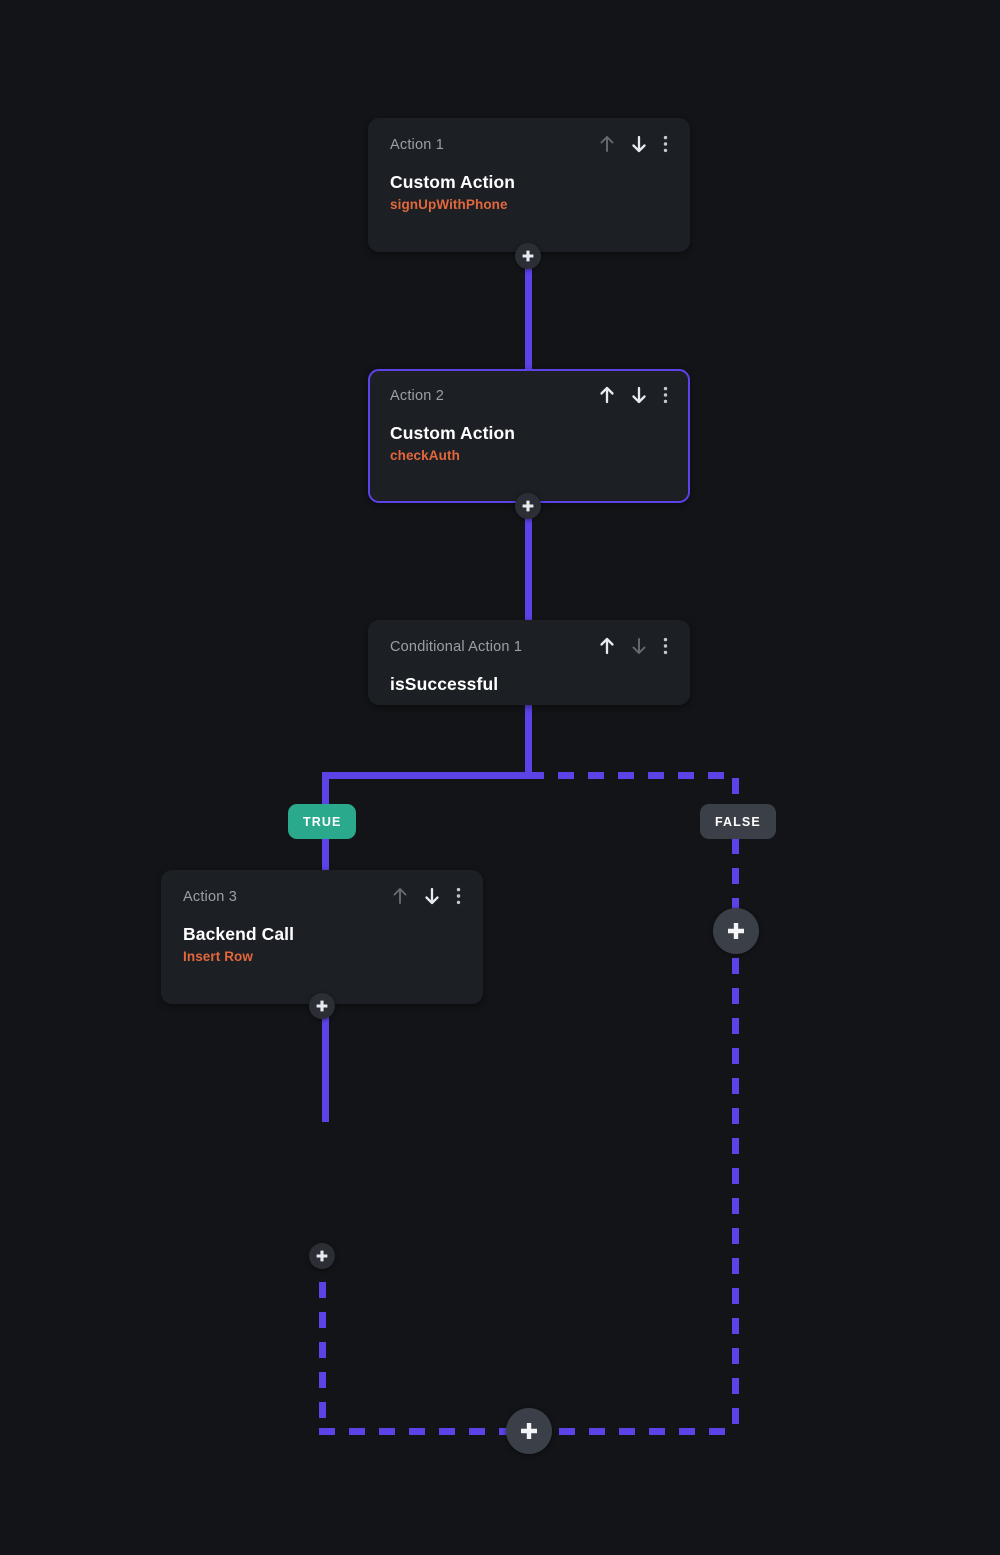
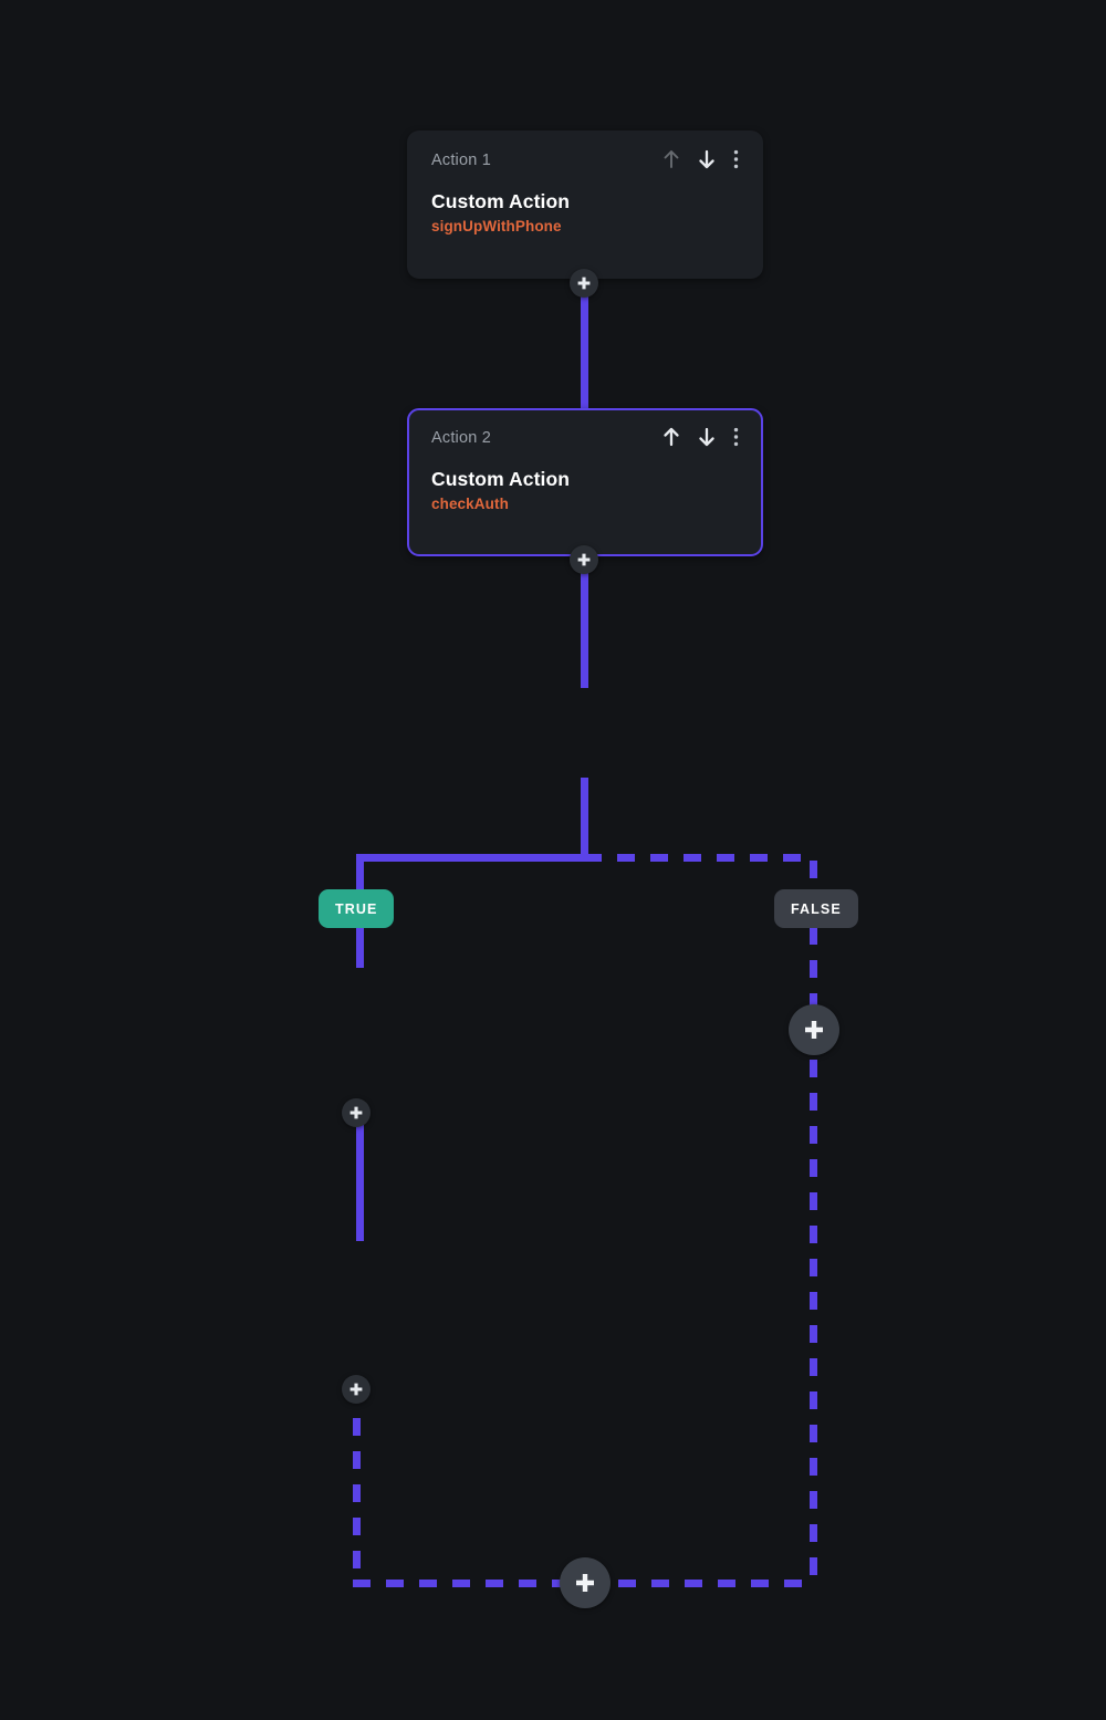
  Action 1
  Custom Action
  signUpWithPhone
  Action 2
  Custom Action
  checkAuth
- Conditional Action 1
- isSuccessful
- Action 3
- Backend Call
- Insert Row
  TRUE
  FALSE
